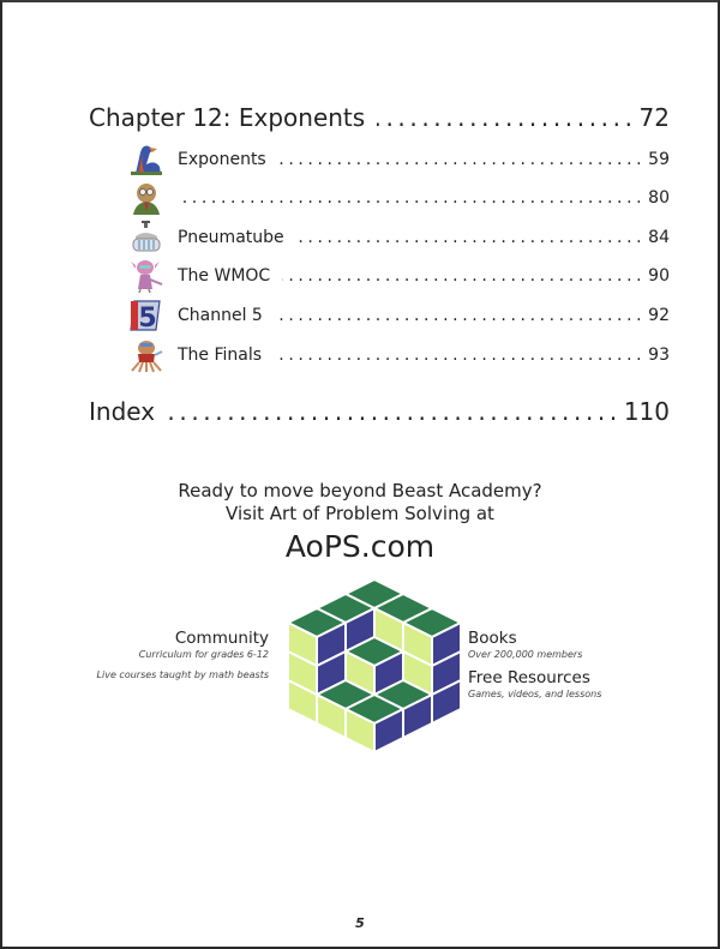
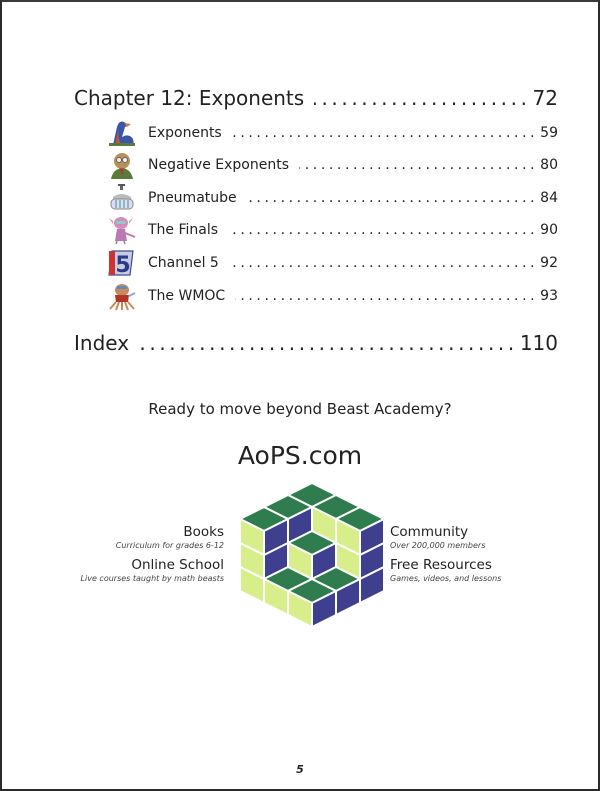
  Chapter 12: Exponents
  72
  5
  Exponents
  59
+ Negative Exponents
  80
  Pneumatube
  84
- The WMOC
+ The Finals
  90
  Channel 5
  92
- The Finals
+ The WMOC
  93
  Index
  110
  Ready to move beyond Beast Academy?
- Visit Art of Problem Solving at
  AoPS.com
- Community
+ Books
  Curriculum for grades 6-12
+ Online School
  Live courses taught by math beasts
- Books
+ Community
  Over 200,000 members
  Free Resources
  Games, videos, and lessons
  5
